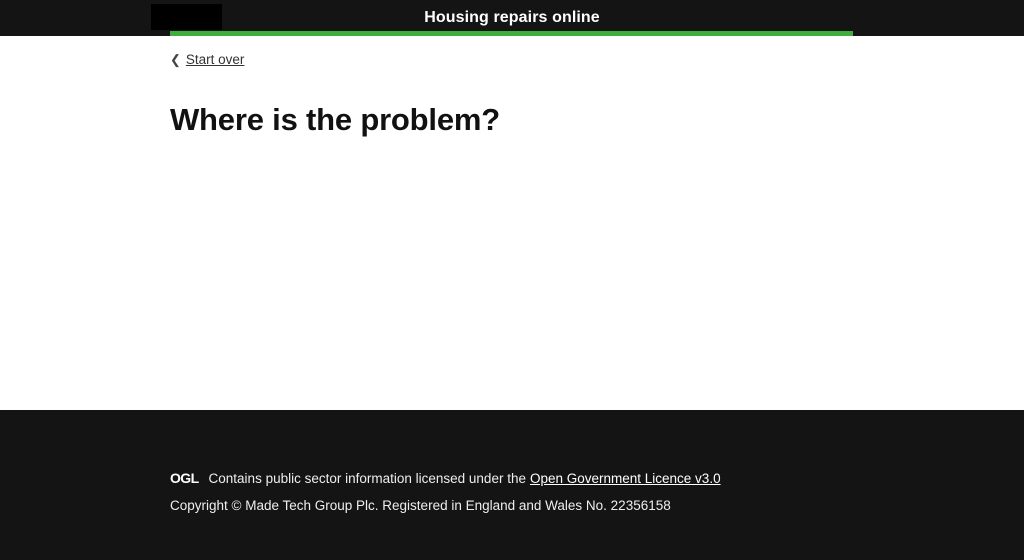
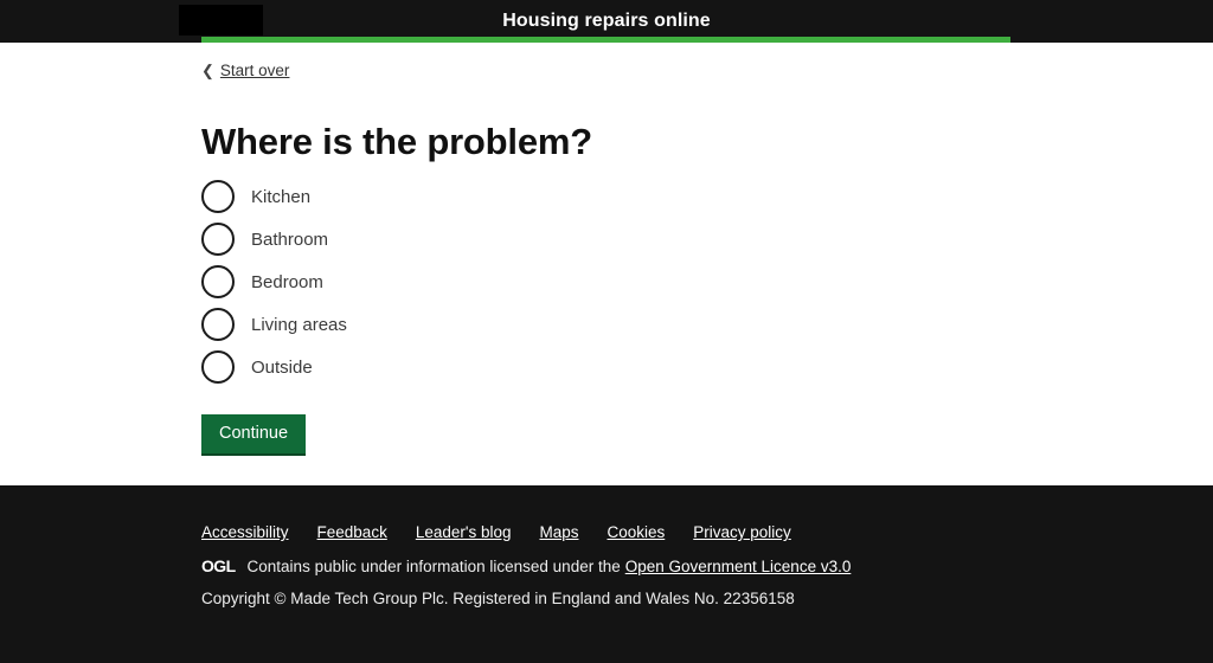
  Housing repairs online
  ❮
  Start over
  Where is the problem?
+ Kitchen
+ Bathroom
+ Bedroom
+ Living areas
+ Outside
+ Continue
+ Accessibility
+ Feedback
+ Leader's blog
+ Maps
+ Cookies
+ Privacy policy
  OGL
- Contains public sector information licensed under the
+ Contains public under information licensed under the
  Open Government Licence v3.0
  Copyright © Made Tech Group Plc. Registered in England and Wales No. 22356158
